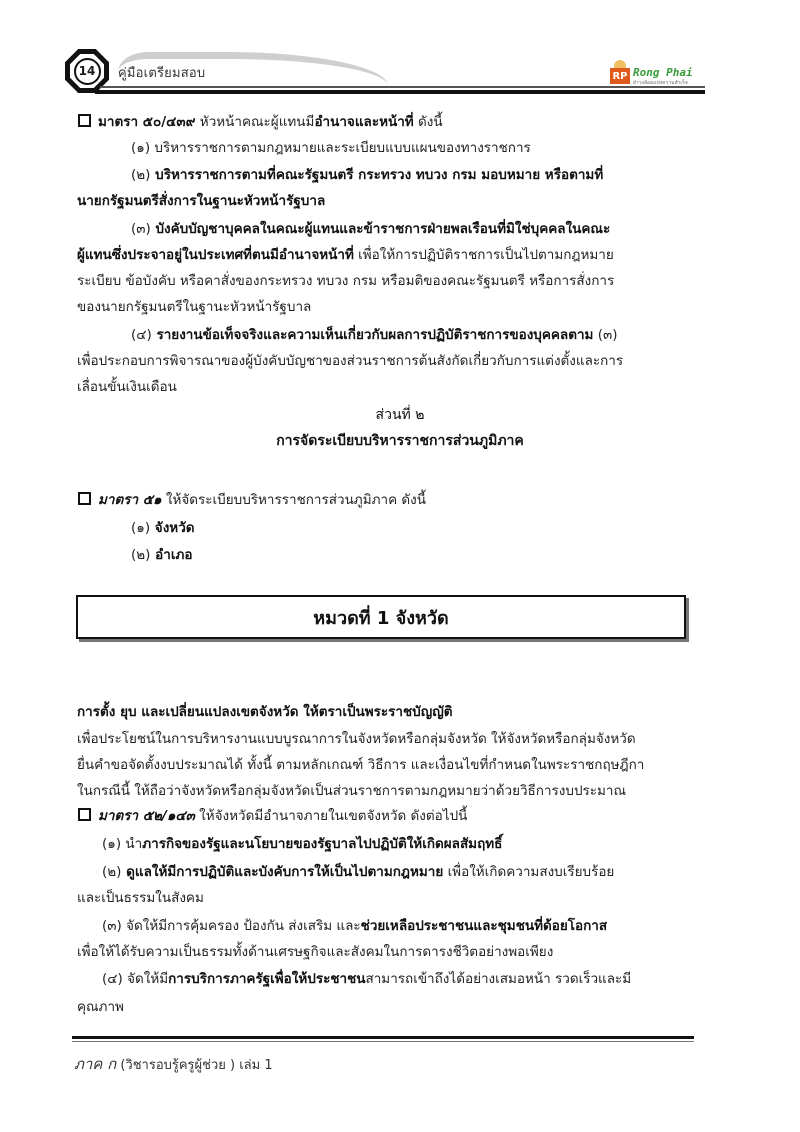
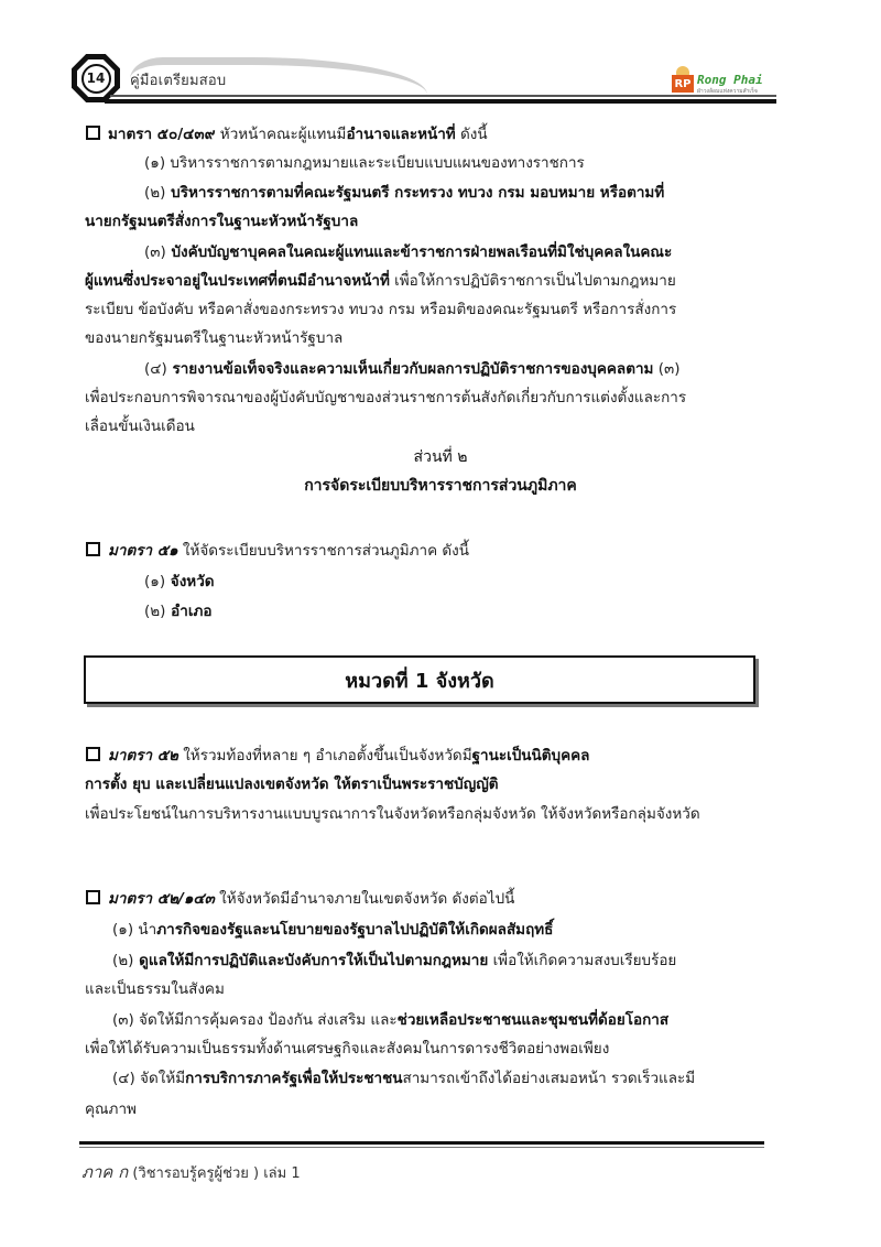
  14
  คู่มือเตรียมสอบ
  RP
  Rong Phai
  มาตรา ๕๐/๔๓๙ หัวหน้าคณะผู้แทนมีอำนาจและหน้าที่ ดังนี้
  (๑) บริหารราชการตามกฎหมายและระเบียบแบบแผนของทางราชการ
  (๒) บริหารราชการตามที่คณะรัฐมนตรี กระทรวง ทบวง กรม มอบหมาย หรือตามที่
  นายกรัฐมนตรีสั่งการในฐานะหัวหน้ารัฐบาล
  (๓) บังคับบัญชาบุคคลในคณะผู้แทนและข้าราชการฝ่ายพลเรือนที่มิใช่บุคคลในคณะ
  ผู้แทนซึ่งประจาอยู่ในประเทศที่ตนมีอำนาจหน้าที่ เพื่อให้การปฏิบัติราชการเป็นไปตามกฎหมาย
  ระเบียบ ข้อบังคับ หรือคาสั่งของกระทรวง ทบวง กรม หรือมติของคณะรัฐมนตรี หรือการสั่งการ
  ของนายกรัฐมนตรีในฐานะหัวหน้ารัฐบาล
  (๔) รายงานข้อเท็จจริงและความเห็นเกี่ยวกับผลการปฏิบัติราชการของบุคคลตาม (๓)
  เพื่อประกอบการพิจารณาของผู้บังคับบัญชาของส่วนราชการต้นสังกัดเกี่ยวกับการแต่งตั้งและการ
  เลื่อนขั้นเงินเดือน
  ส่วนที่ ๒
  การจัดระเบียบบริหารราชการส่วนภูมิภาค
  มาตรา ๕๑ ให้จัดระเบียบบริหารราชการส่วนภูมิภาค ดังนี้
  (๑) จังหวัด
  (๒) อำเภอ
  หมวดที่ 1 จังหวัด
+ มาตรา ๕๒ ให้รวมท้องที่หลาย ๆ อำเภอตั้งขึ้นเป็นจังหวัดมีฐานะเป็นนิติบุคคล
  การตั้ง ยุบ และเปลี่ยนแปลงเขตจังหวัด ให้ตราเป็นพระราชบัญญัติ
  เพื่อประโยชน์ในการบริหารงานแบบบูรณาการในจังหวัดหรือกลุ่มจังหวัด ให้จังหวัดหรือกลุ่มจังหวัด
- ยื่นคำขอจัดตั้งงบประมาณได้ ทั้งนี้ ตามหลักเกณฑ์ วิธีการ และเงื่อนไขที่กำหนดในพระราชกฤษฎีกา
- ในกรณีนี้ ให้ถือว่าจังหวัดหรือกลุ่มจังหวัดเป็นส่วนราชการตามกฎหมายว่าด้วยวิธีการงบประมาณ
  มาตรา ๕๒/๑๔๓ ให้จังหวัดมีอำนาจภายในเขตจังหวัด ดังต่อไปนี้
  (๑) นำภารกิจของรัฐและนโยบายของรัฐบาลไปปฏิบัติให้เกิดผลสัมฤทธิ์
  (๒) ดูแลให้มีการปฏิบัติและบังคับการให้เป็นไปตามกฎหมาย เพื่อให้เกิดความสงบเรียบร้อย
  และเป็นธรรมในสังคม
  (๓) จัดให้มีการคุ้มครอง ป้องกัน ส่งเสริม และช่วยเหลือประชาชนและชุมชนที่ด้อยโอกาส
  เพื่อให้ได้รับความเป็นธรรมทั้งด้านเศรษฐกิจและสังคมในการดารงชีวิตอย่างพอเพียง
  (๔) จัดให้มีการบริการภาครัฐเพื่อให้ประชาชนสามารถเข้าถึงได้อย่างเสมอหน้า รวดเร็วและมี
  คุณภาพ
  ภาค ก (วิชารอบรู้ครูผู้ช่วย ) เล่ม 1
